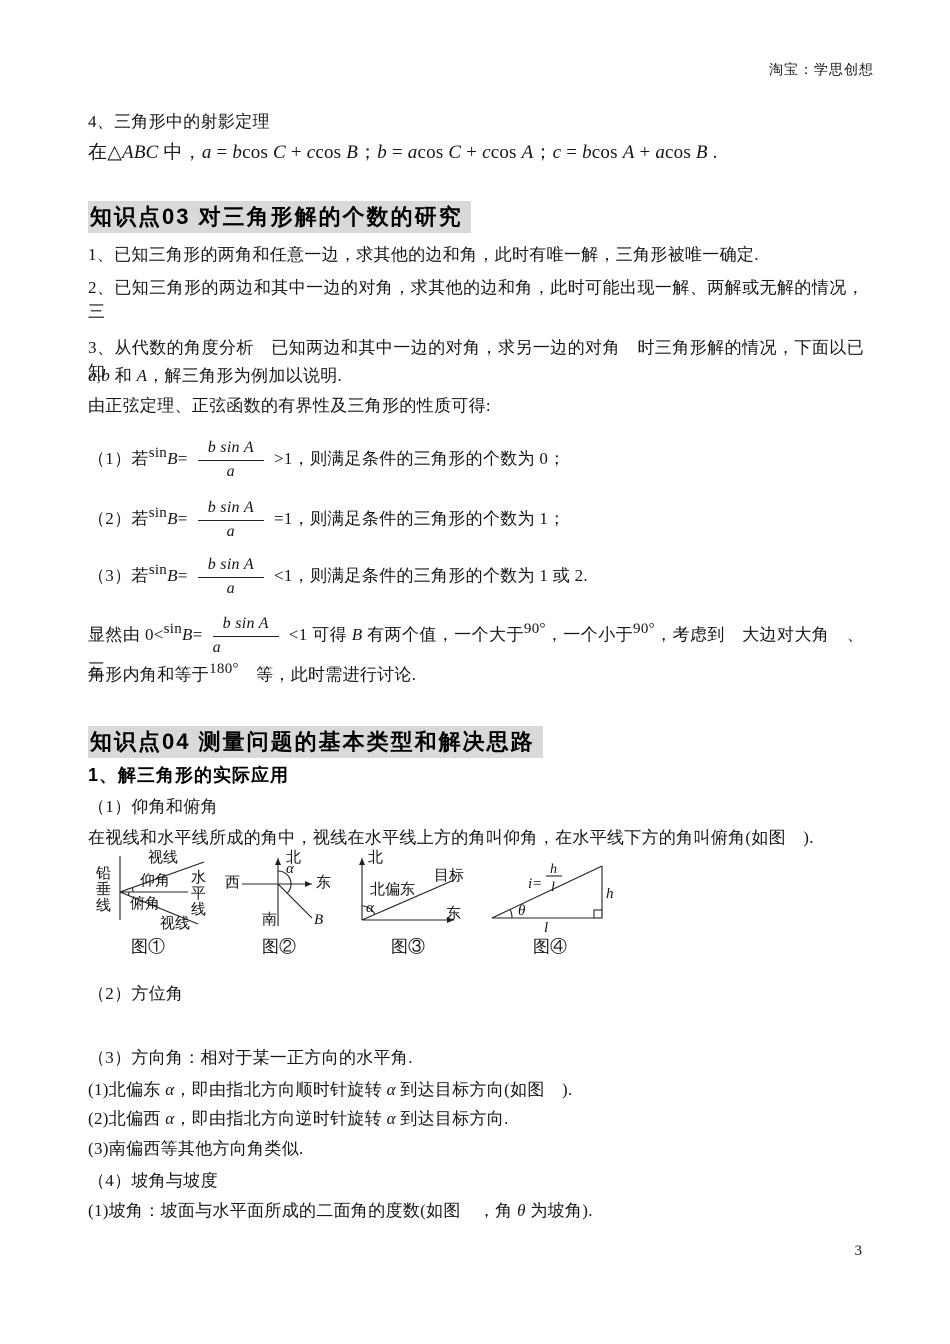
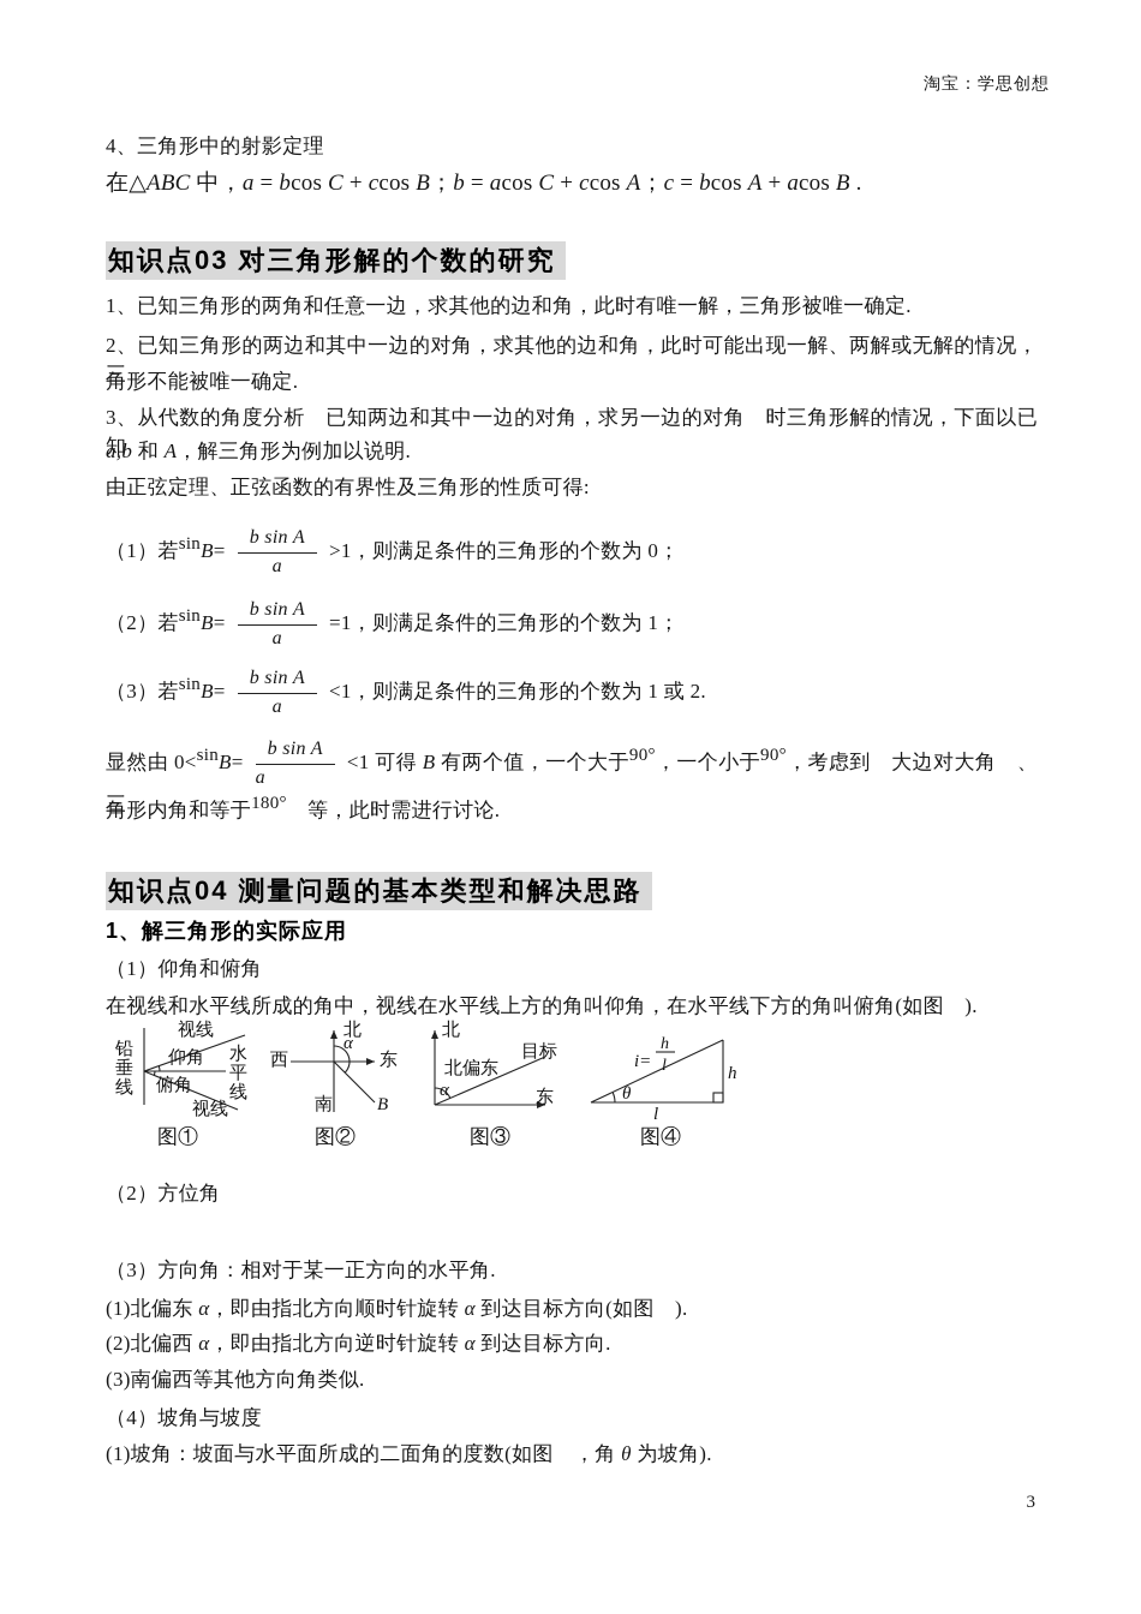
  淘宝：学思创想
  4、三角形中的射影定理
  在△ABC 中，a = bcos C + ccos B；b = acos C + ccos A；c = bcos A + acos B .
  知识点03 对三角形解的个数的研究
  1、已知三角形的两角和任意一边，求其他的边和角，此时有唯一解，三角形被唯一确定.
  2、已知三角形的两边和其中一边的对角，求其他的边和角，此时可能出现一解、两解或无解的情况，三
+ 角形不能被唯一确定.
  3、从代数的角度分析 已知两边和其中一边的对角，求另一边的对角 时三角形解的情况，下面以已知
  a,b 和 A，解三角形为例加以说明.
  由正弦定理、正弦函数的有界性及三角形的性质可得:
  （1）若sinB=
  b sin A
  a
  >1，则满足条件的三角形的个数为 0；
  （2）若sinB=
  b sin A
  a
  =1，则满足条件的三角形的个数为 1；
  （3）若sinB=
  b sin A
  a
  <1，则满足条件的三角形的个数为 1 或 2.
  显然由 0<sinB=
  b sin A
  a
  <1 可得 B 有两个值，一个大于90°，一个小于90°，考虑到 大边对大角 、 三
  角形内角和等于180° 等，此时需进行讨论.
  知识点04 测量问题的基本类型和解决思路
  1、解三角形的实际应用
  （1）仰角和俯角
  在视线和水平线所成的角中，视线在水平线上方的角叫仰角，在水平线下方的角叫俯角(如图 ).
  铅垂线
  视线
  仰角
  水平线
  俯角
  视线
  图①
  北
  西
  东
  南
  α
  B
  图②
  北
  北偏东
  目标
  α
  东
  图③
  i=
  h
  l
  θ
  h
  l
  图④
  （2）方位角
  （3）方向角：相对于某一正方向的水平角.
  (1)北偏东 α，即由指北方向顺时针旋转 α 到达目标方向(如图 ).
  (2)北偏西 α，即由指北方向逆时针旋转 α 到达目标方向.
  (3)南偏西等其他方向角类似.
  （4）坡角与坡度
  (1)坡角：坡面与水平面所成的二面角的度数(如图 ，角 θ 为坡角).
  3
